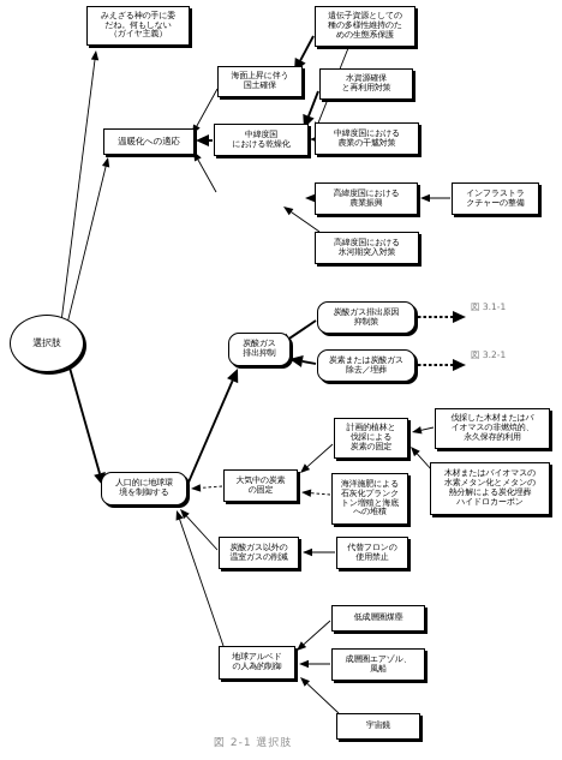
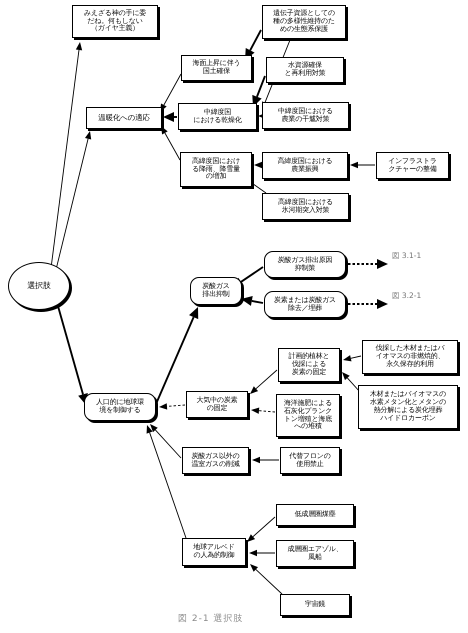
  選択肢
  みえざる神の手に委
  だね。何もしない
  （ガイヤ主義）
  温暖化への適応
  海面上昇に伴う
  国土確保
  中緯度国
  における乾燥化
+ 高緯度国におけ
+ る降雨、降雪量
+ の増加
  遺伝子資源としての
  種の多様性維持のた
  めの生態系保護
  水資源確保
  と再利用対策
  中緯度国における
  農業の干魃対策
  高緯度国における
  農業振興
  インフラストラ
  クチャーの整備
  高緯度国における
  氷河期突入対策
  人口的に地球環
  境を制御する
  炭酸ガス
  排出抑制
  炭酸ガス排出原因
  抑制策
  炭素または炭酸ガス
  除去／埋葬
  大気中の炭素
  の固定
  計画的植林と
  伐採による
  炭素の固定
  海洋施肥による
  石灰化プランク
  トン増殖と海底
  への堆積
  伐採した木材またはバ
  イオマスの非燃焼的、
  永久保存的利用
  木材またはバイオマスの
  水素メタン化とメタンの
  熱分解による炭化埋葬
  ハイドロカーボン
  炭酸ガス以外の
  温室ガスの削減
  代替フロンの
  使用禁止
  地球アルベド
  の人為的制御
  低成層圏煤塵
  成層圏エアゾル、
  風船
  宇宙鏡
  図 3.1-1
  図 3.2-1
  図 2-1 選択肢
